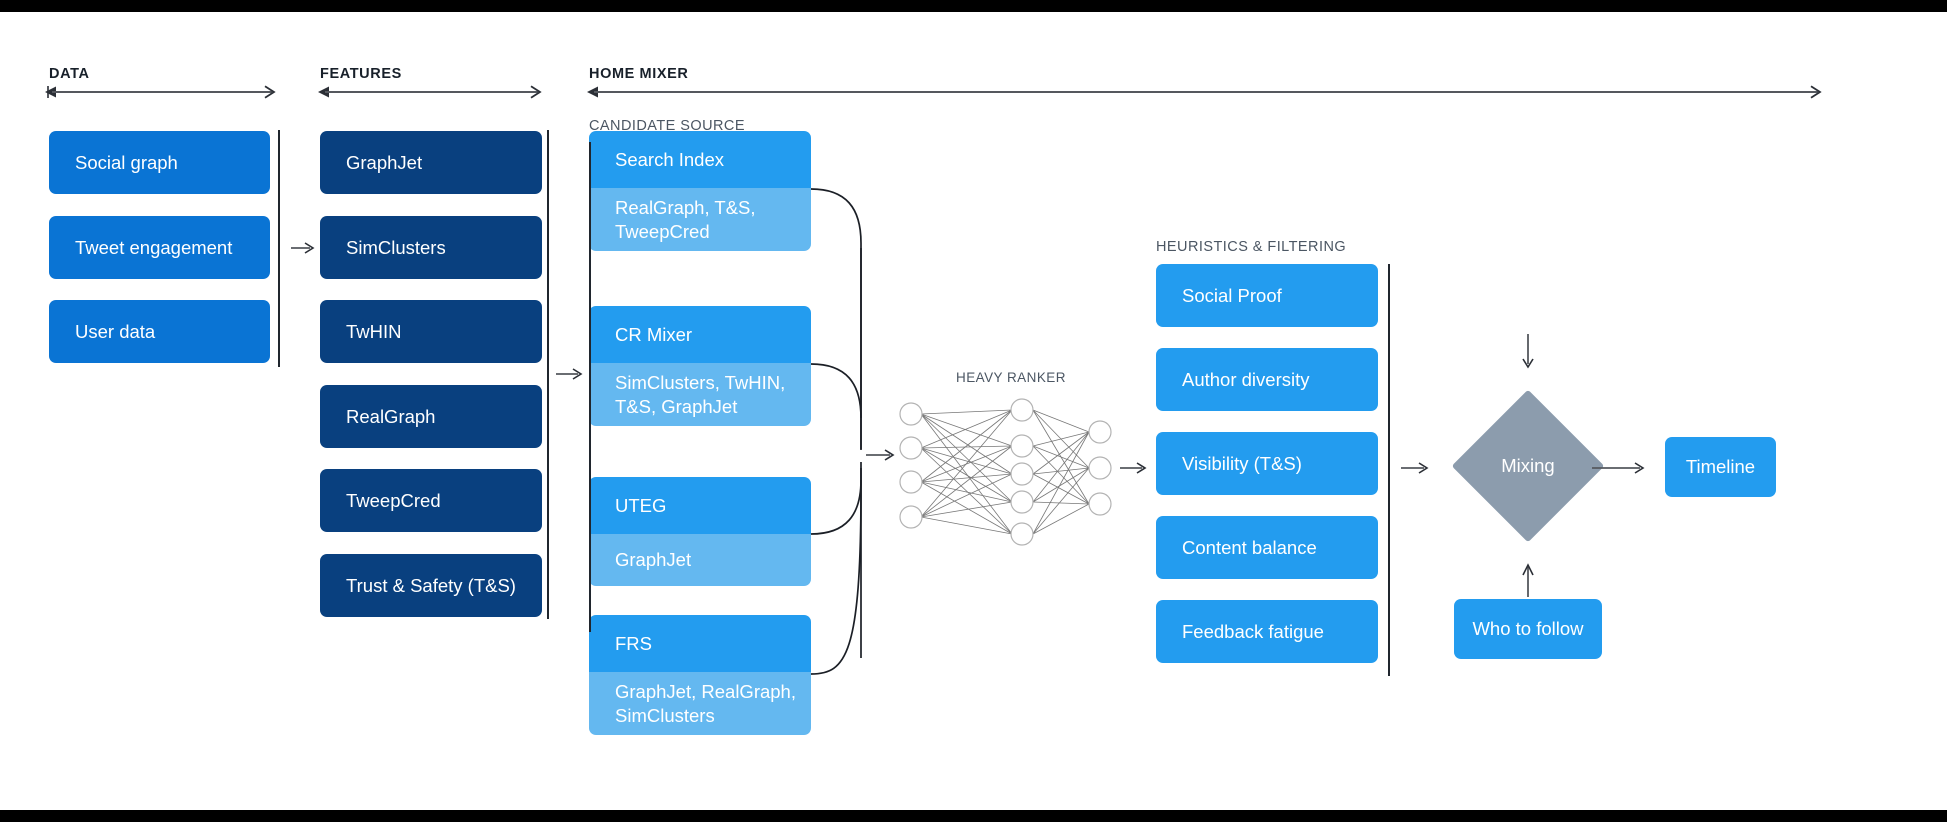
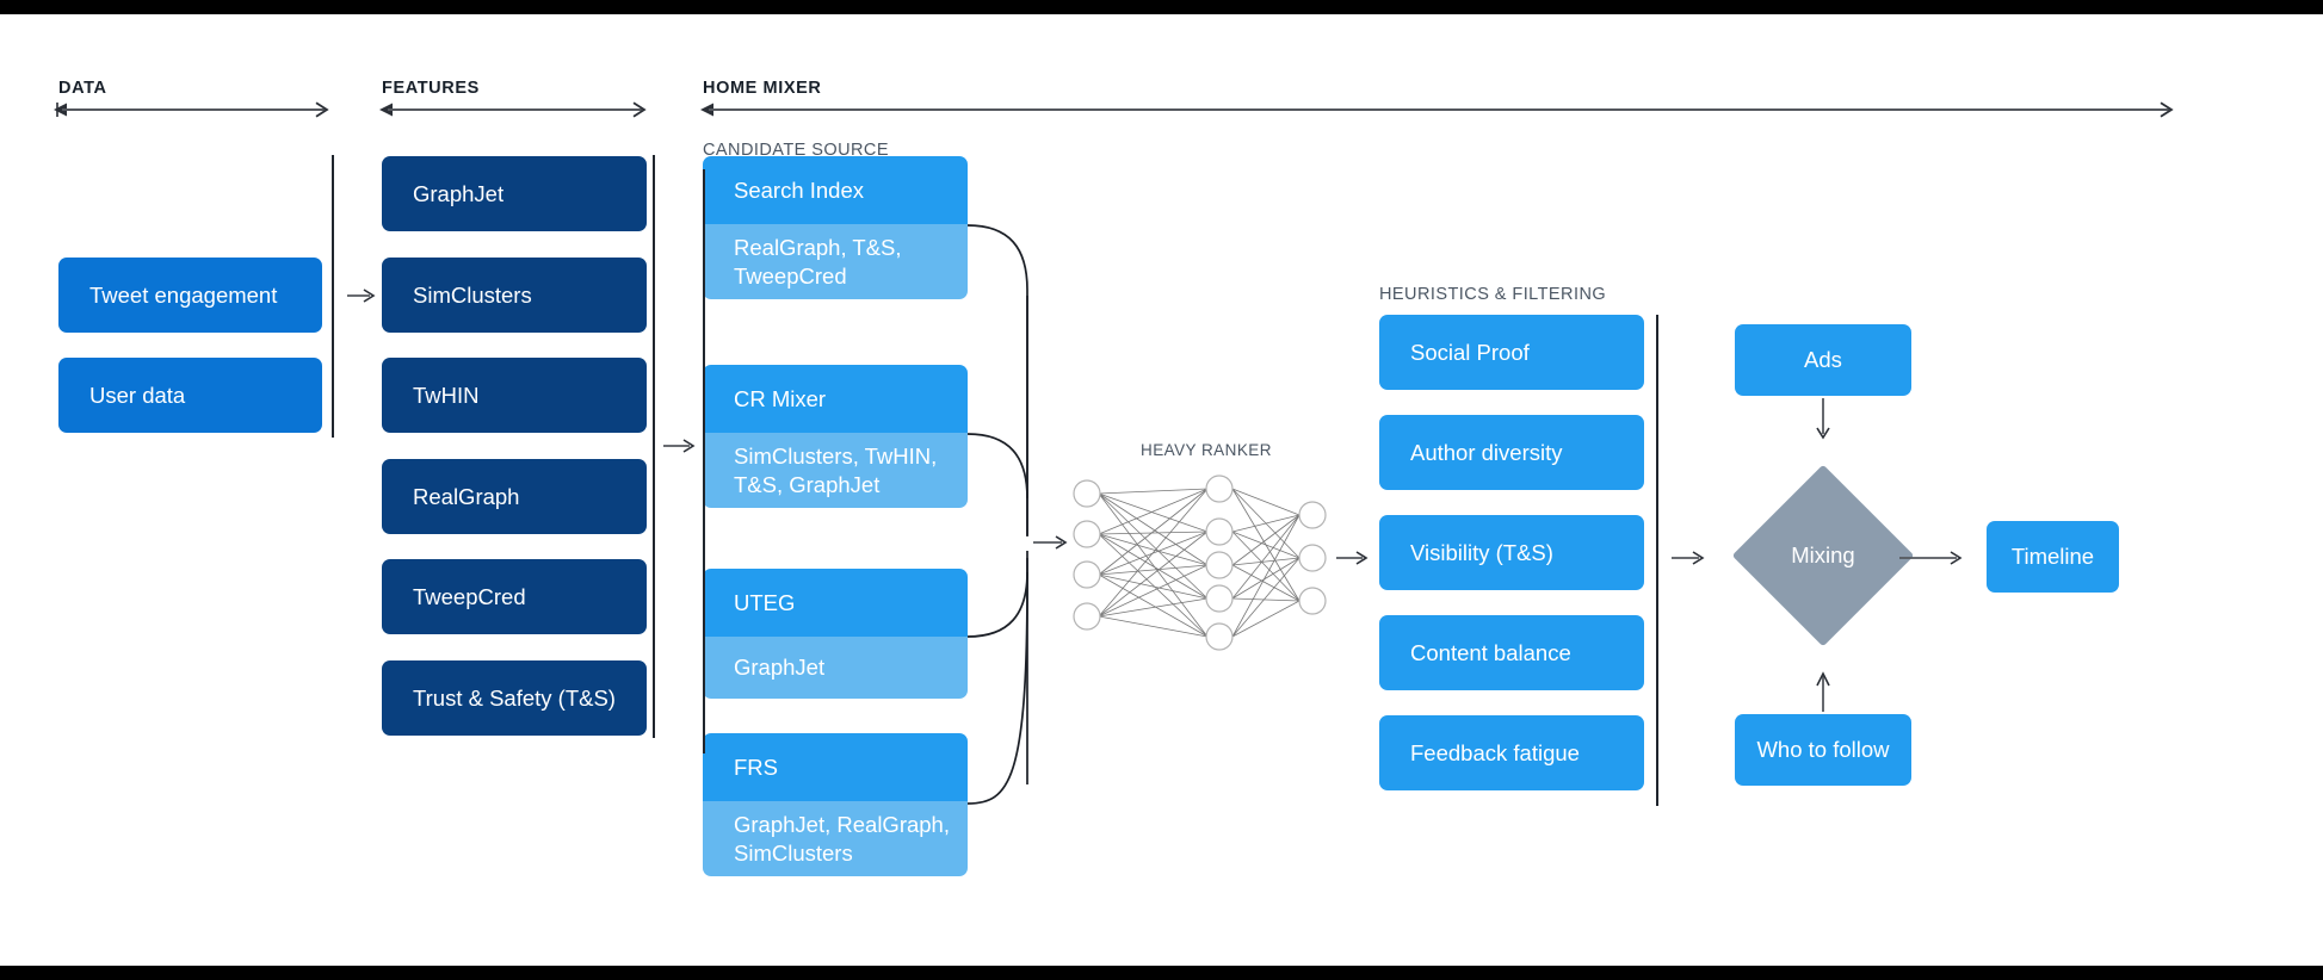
  DATA
  FEATURES
  HOME MIXER
  CANDIDATE SOURCE
  HEAVY RANKER
  HEURISTICS & FILTERING
- Social graph
  Tweet engagement
  User data
  GraphJet
  SimClusters
  TwHIN
  RealGraph
  TweepCred
  Trust & Safety (T&S)
  Search Index
  RealGraph, T&S,
  TweepCred
  CR Mixer
  SimClusters, TwHIN,
  T&S, GraphJet
  UTEG
  GraphJet
  FRS
  GraphJet, RealGraph,
  SimClusters
  Social Proof
  Author diversity
  Visibility (T&S)
  Content balance
  Feedback fatigue
+ Ads
  Mixing
  Who to follow
  Timeline
